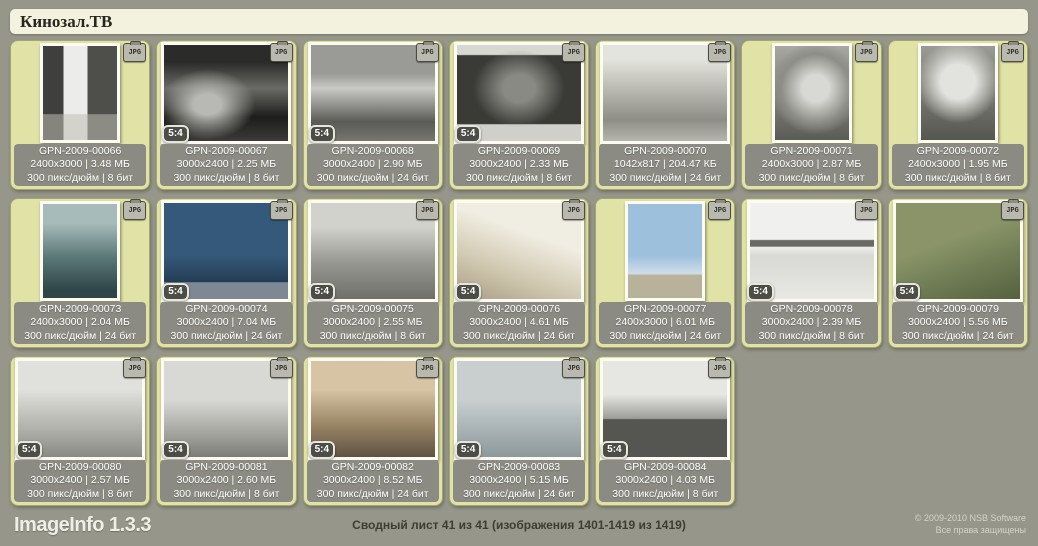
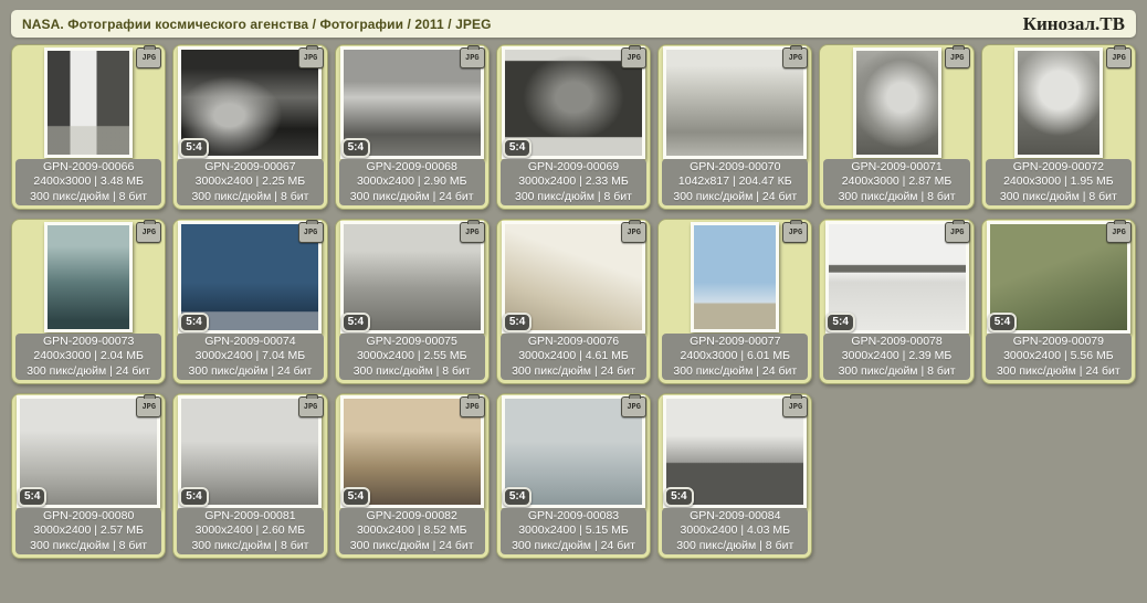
+ NASA. Фотографии космического агенства / Фотографии / 2011 / JPEG
  Кинозал.ТВ
  JPG
  GPN-2009-00066
  2400x3000 | 3.48 МБ
  300 пикс/дюйм | 8 бит
  JPG
  5:4
  GPN-2009-00067
  3000x2400 | 2.25 МБ
  300 пикс/дюйм | 8 бит
  JPG
  5:4
  GPN-2009-00068
  3000x2400 | 2.90 МБ
  300 пикс/дюйм | 24 бит
  JPG
  5:4
  GPN-2009-00069
  3000x2400 | 2.33 МБ
  300 пикс/дюйм | 8 бит
  JPG
  GPN-2009-00070
  1042x817 | 204.47 КБ
  300 пикс/дюйм | 24 бит
  JPG
  GPN-2009-00071
  2400x3000 | 2.87 МБ
  300 пикс/дюйм | 8 бит
  JPG
  GPN-2009-00072
  2400x3000 | 1.95 МБ
  300 пикс/дюйм | 8 бит
  JPG
  GPN-2009-00073
  2400x3000 | 2.04 МБ
  300 пикс/дюйм | 24 бит
  JPG
  5:4
  GPN-2009-00074
  3000x2400 | 7.04 МБ
  300 пикс/дюйм | 24 бит
  JPG
  5:4
  GPN-2009-00075
  3000x2400 | 2.55 МБ
  300 пикс/дюйм | 8 бит
  JPG
  5:4
  GPN-2009-00076
  3000x2400 | 4.61 МБ
  300 пикс/дюйм | 24 бит
  JPG
  GPN-2009-00077
  2400x3000 | 6.01 МБ
  300 пикс/дюйм | 24 бит
  JPG
  5:4
  GPN-2009-00078
  3000x2400 | 2.39 МБ
  300 пикс/дюйм | 8 бит
  JPG
  5:4
  GPN-2009-00079
  3000x2400 | 5.56 МБ
  300 пикс/дюйм | 24 бит
  JPG
  5:4
  GPN-2009-00080
  3000x2400 | 2.57 МБ
  300 пикс/дюйм | 8 бит
  JPG
  5:4
  GPN-2009-00081
  3000x2400 | 2.60 МБ
  300 пикс/дюйм | 8 бит
  JPG
  5:4
  GPN-2009-00082
  3000x2400 | 8.52 МБ
  300 пикс/дюйм | 24 бит
  JPG
  5:4
  GPN-2009-00083
  3000x2400 | 5.15 МБ
  300 пикс/дюйм | 24 бит
  JPG
  5:4
  GPN-2009-00084
  3000x2400 | 4.03 МБ
  300 пикс/дюйм | 8 бит
- ImageInfo 1.3.3
- Сводный лист 41 из 41 (изображения 1401-1419 из 1419)
- © 2009-2010 NSB Software
- Все права защищены
